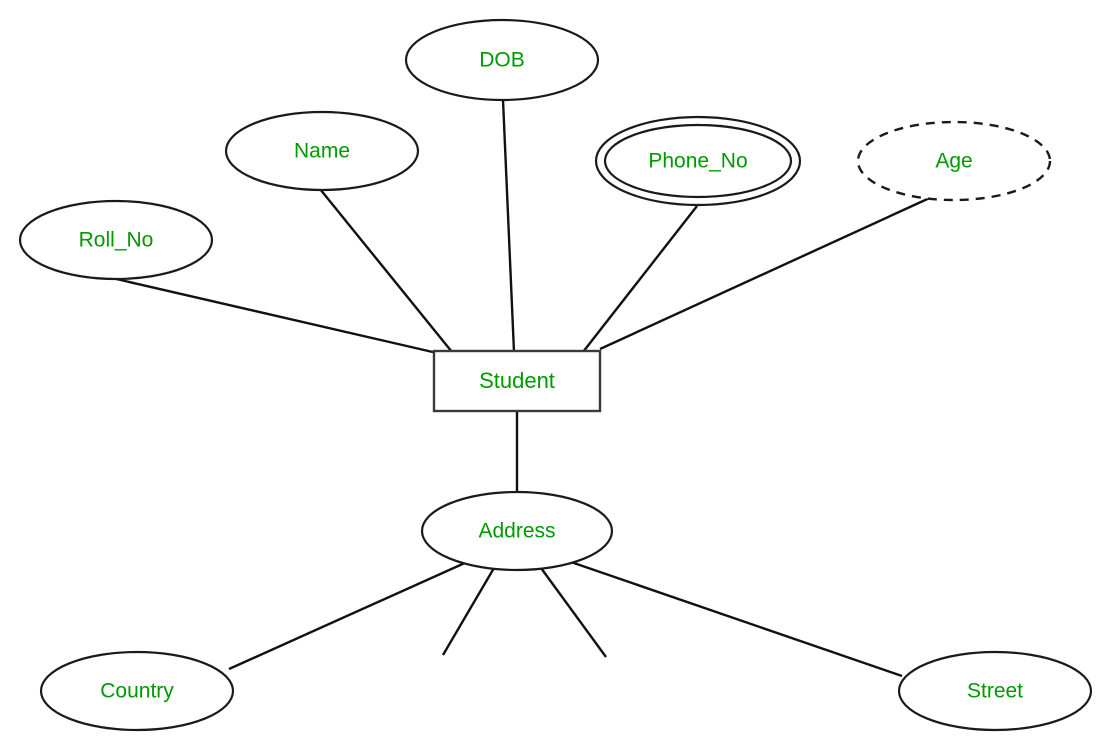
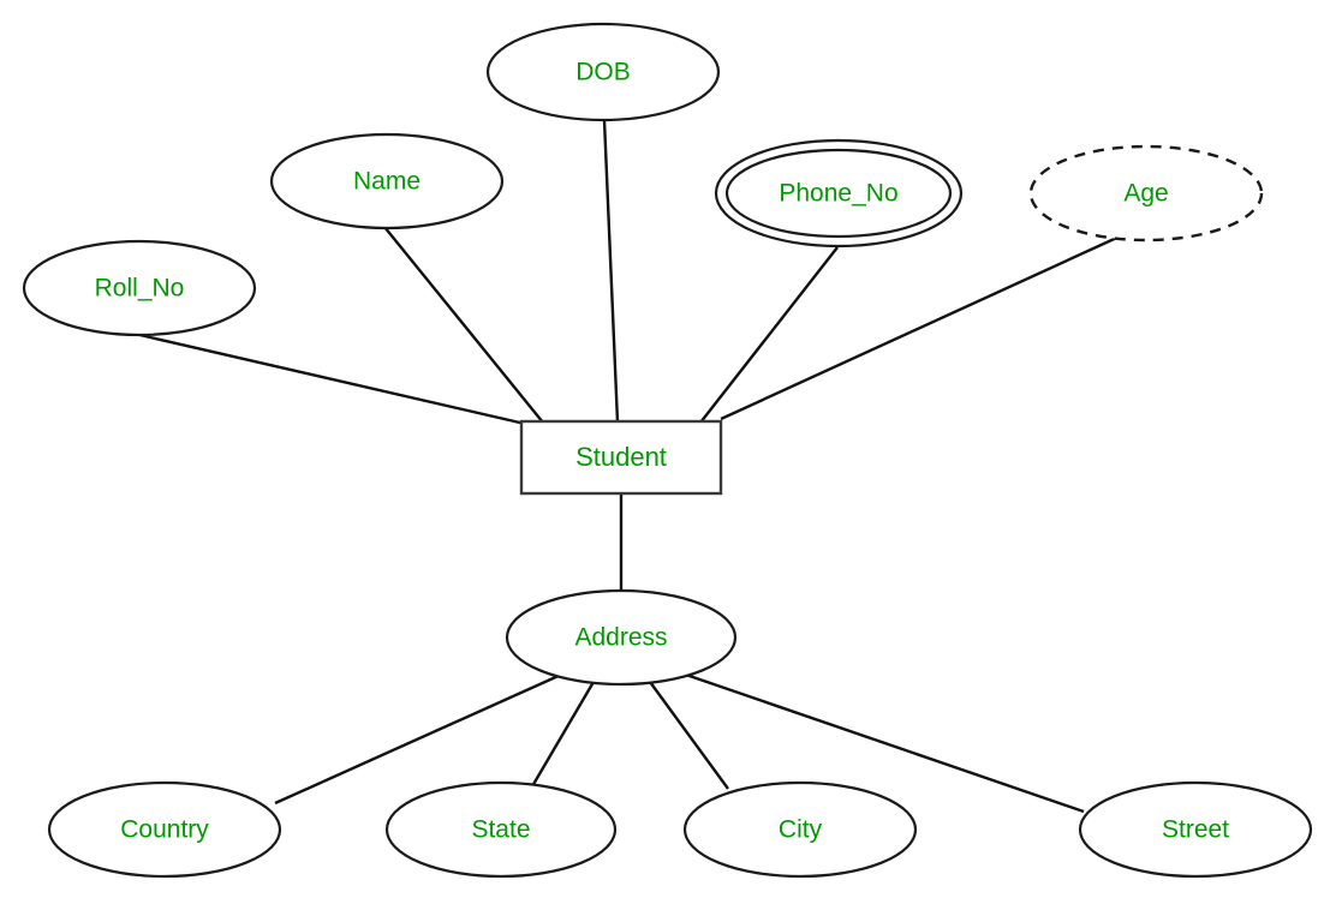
  DOB
  Name
  Phone_No
  Age
  Roll_No
  Student
  Address
  Country
+ State
+ City
  Street
